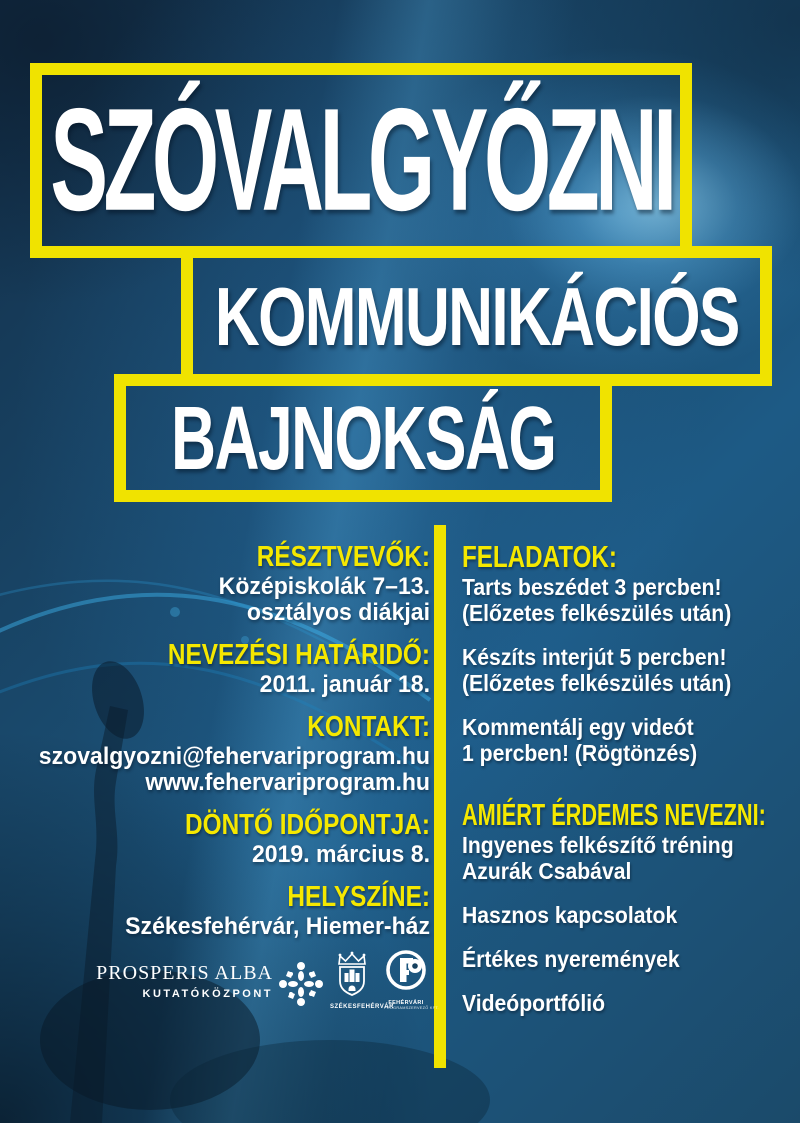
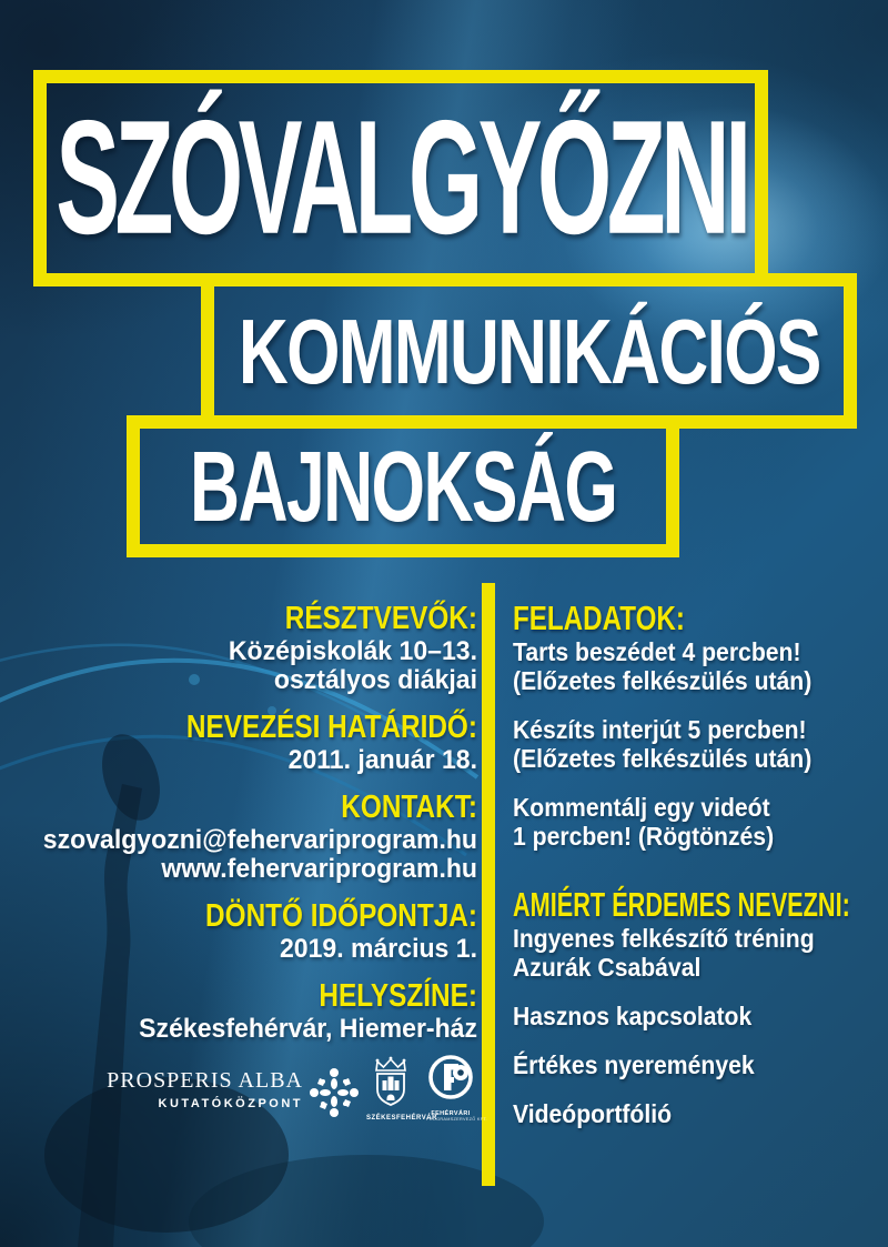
  SZÓVALGYŐZNI
  KOMMUNIKÁCIÓS
  BAJNOKSÁG
  RÉSZTVEVŐK:
- Középiskolák 7–13.
+ Középiskolák 10–13.
  osztályos diákjai
  NEVEZÉSI HATÁRIDŐ:
  2011. január 18.
  KONTAKT:
  szovalgyozni@fehervariprogram.hu
  www.fehervariprogram.hu
  DÖNTŐ IDŐPONTJA:
- 2019. március 8.
+ 2019. március 1.
  HELYSZÍNE:
  Székesfehérvár, Hiemer-ház
  FELADATOK:
- Tarts beszédet 3 percben!
+ Tarts beszédet 4 percben!
  (Előzetes felkészülés után)
  Készíts interjút 5 percben!
  (Előzetes felkészülés után)
  Kommentálj egy videót
  1 percben! (Rögtönzés)
  AMIÉRT ÉRDEMES NEVEZNI:
  Ingyenes felkészítő tréning
  Azurák Csabával
  Hasznos kapcsolatok
  Értékes nyeremények
  Videóportfólió
  PROSPERIS ALBA
  KUTATÓKÖZPONT
